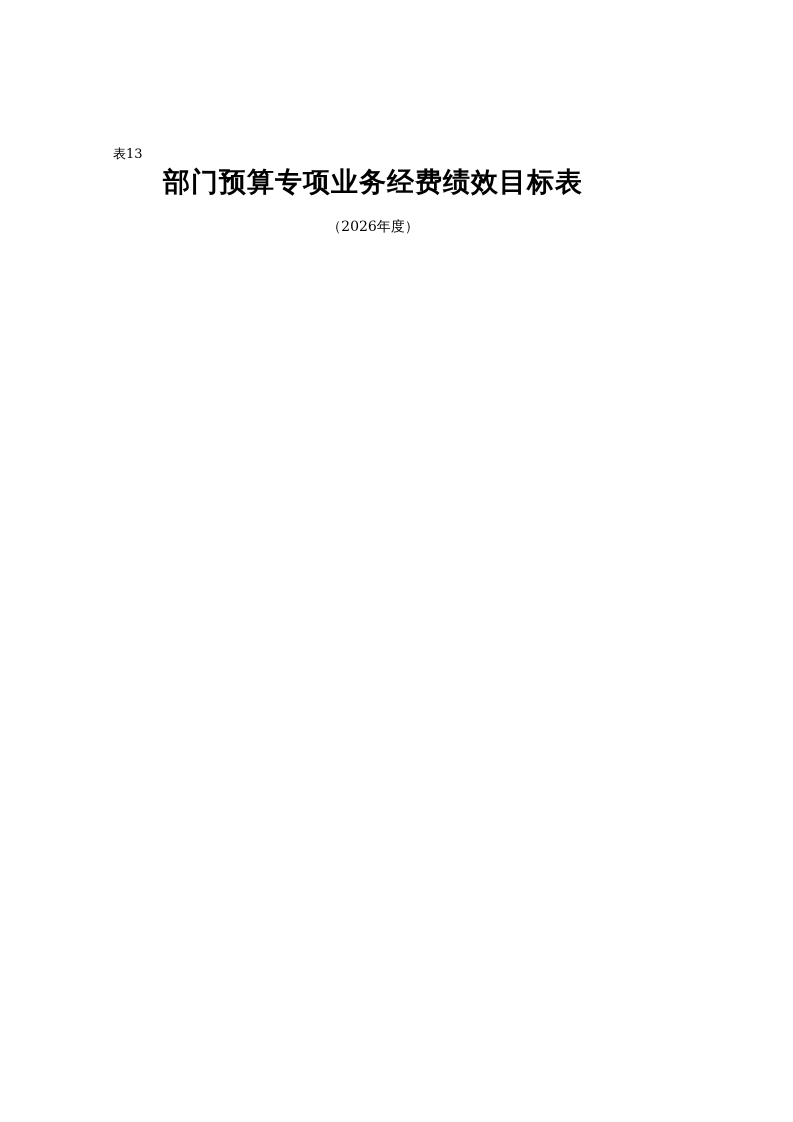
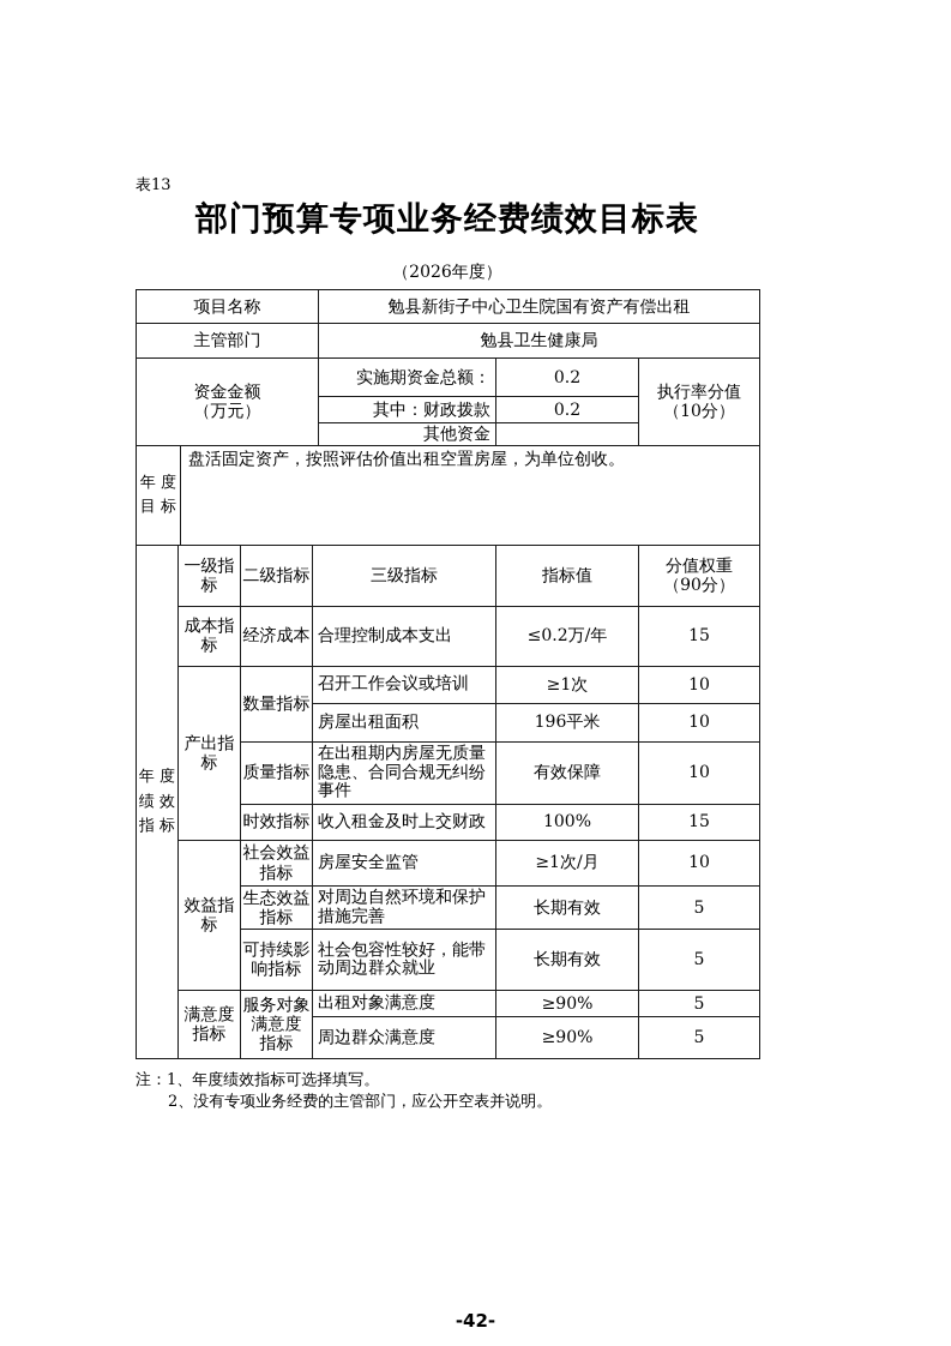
  表13
  部门预算专项业务经费绩效目标表
  （2026年度）
+ 项目名称	勉县新街子中心卫生院国有资产有偿出租
+ 主管部门	勉县卫生健康局
+ 资金金额 （万元）	实施期资金总额：	0.2	执行率分值 （10分）
+ 其中：财政拨款	0.2
+ 其他资金
+ 年 度 目 标	盘活固定资产，按照评估价值出租空置房屋，为单位创收。
+ 年 度 绩 效 指 标	一级指标	二级指标	三级指标	指标值	分值权重 （90分）
+ 成本指标	经济成本	合理控制成本支出	≤0.2万/年	15
+ 产出指标	数量指标	召开工作会议或培训	≥1次	10
+ 房屋出租面积	196平米	10
+ 质量指标	在出租期内房屋无质量隐患、合同合规无纠纷事件	有效保障	10
+ 时效指标	收入租金及时上交财政	100%	15
+ 效益指标	社会效益 指标	房屋安全监管	≥1次/月	10
+ 生态效益 指标	对周边自然环境和保护措施完善	长期有效	5
+ 可持续影 响指标	社会包容性较好，能带动周边群众就业	长期有效	5
+ 满意度 指标	服务对象 满意度 指标	出租对象满意度	≥90%	5
+ 周边群众满意度	≥90%	5
+ 注：1、年度绩效指标可选择填写。
+ 2、没有专项业务经费的主管部门，应公开空表并说明。
+ -42-
